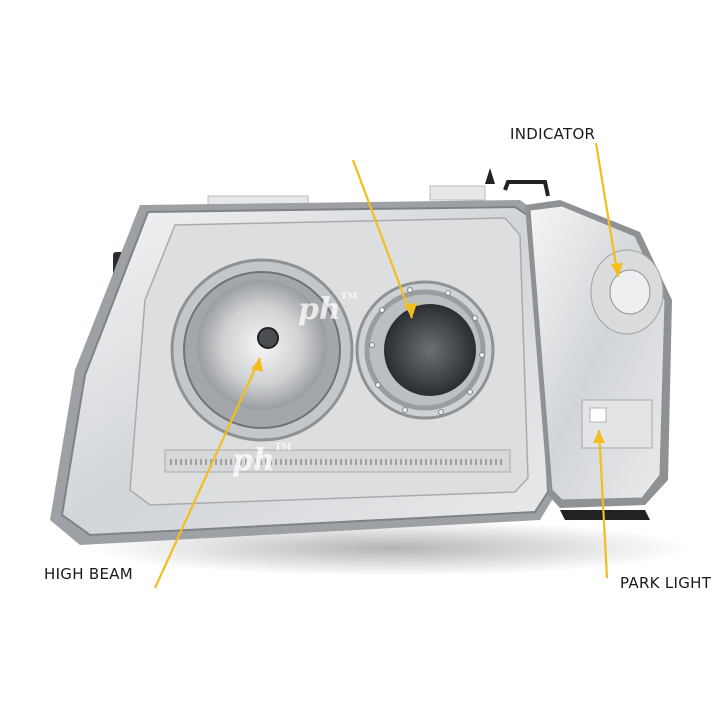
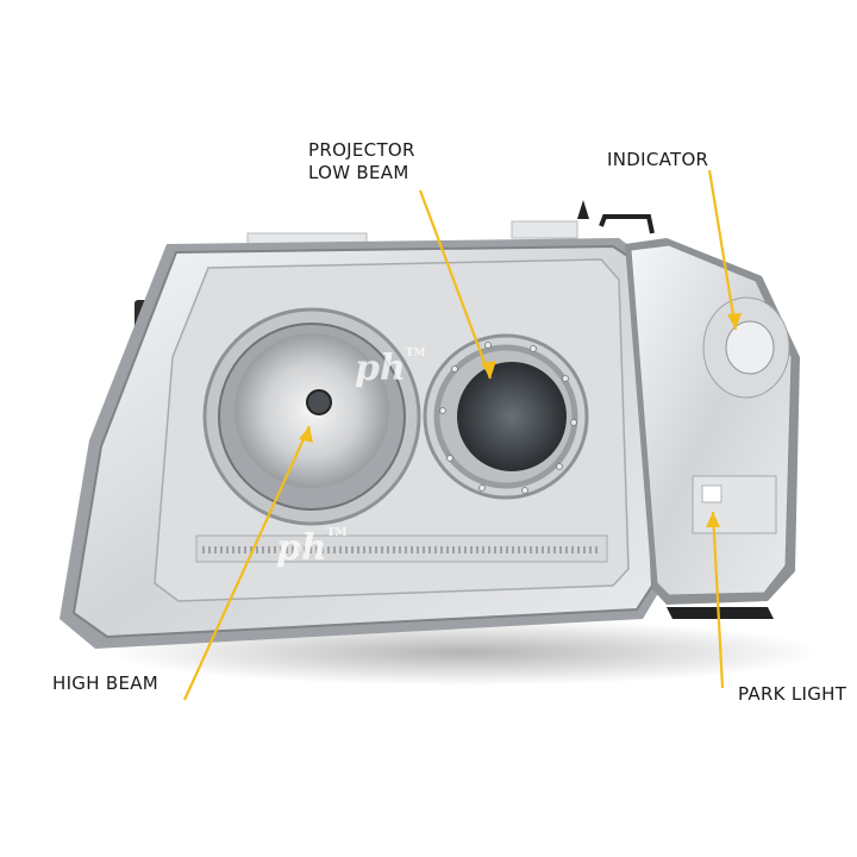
  phTM
  phTM
+ PROJECTOR
+ LOW BEAM
  INDICATOR
  HIGH BEAM
  PARK LIGHT
